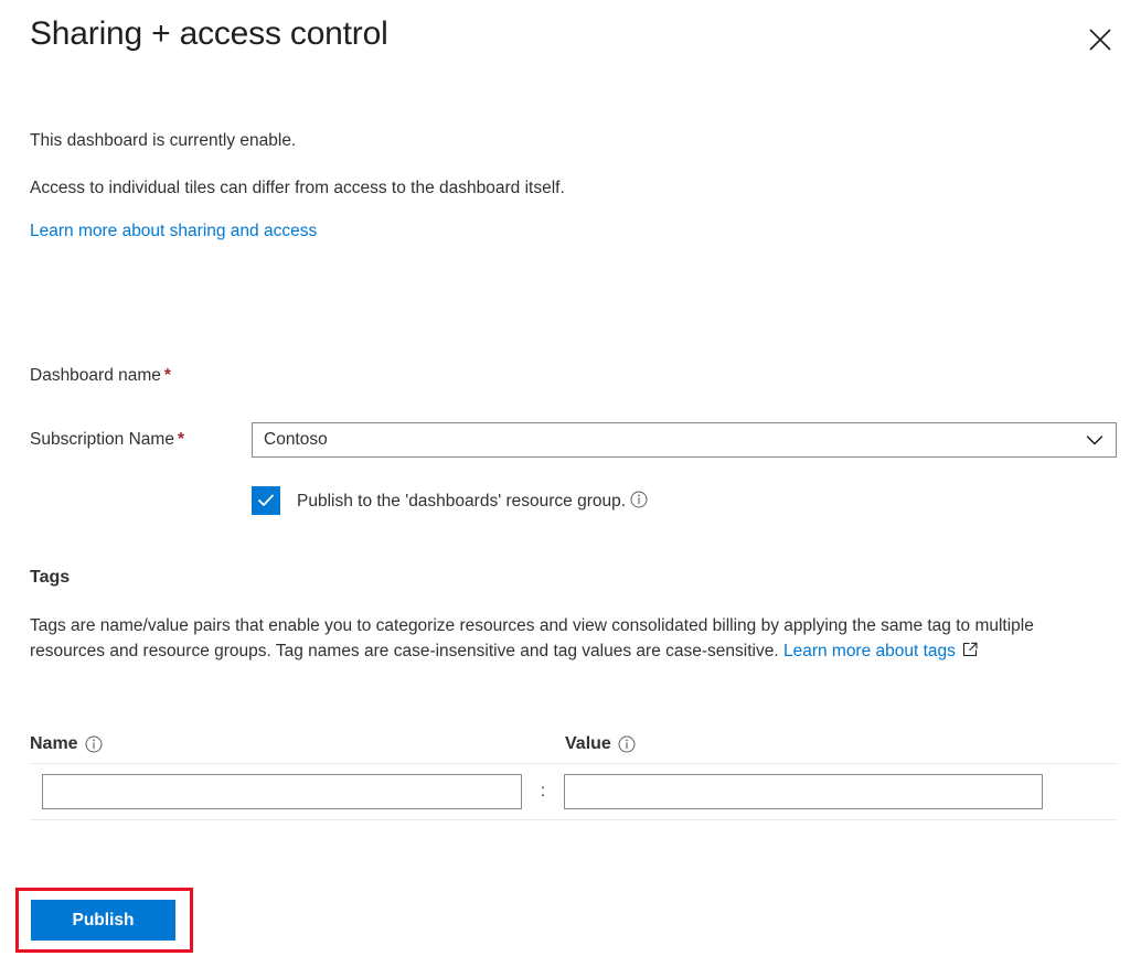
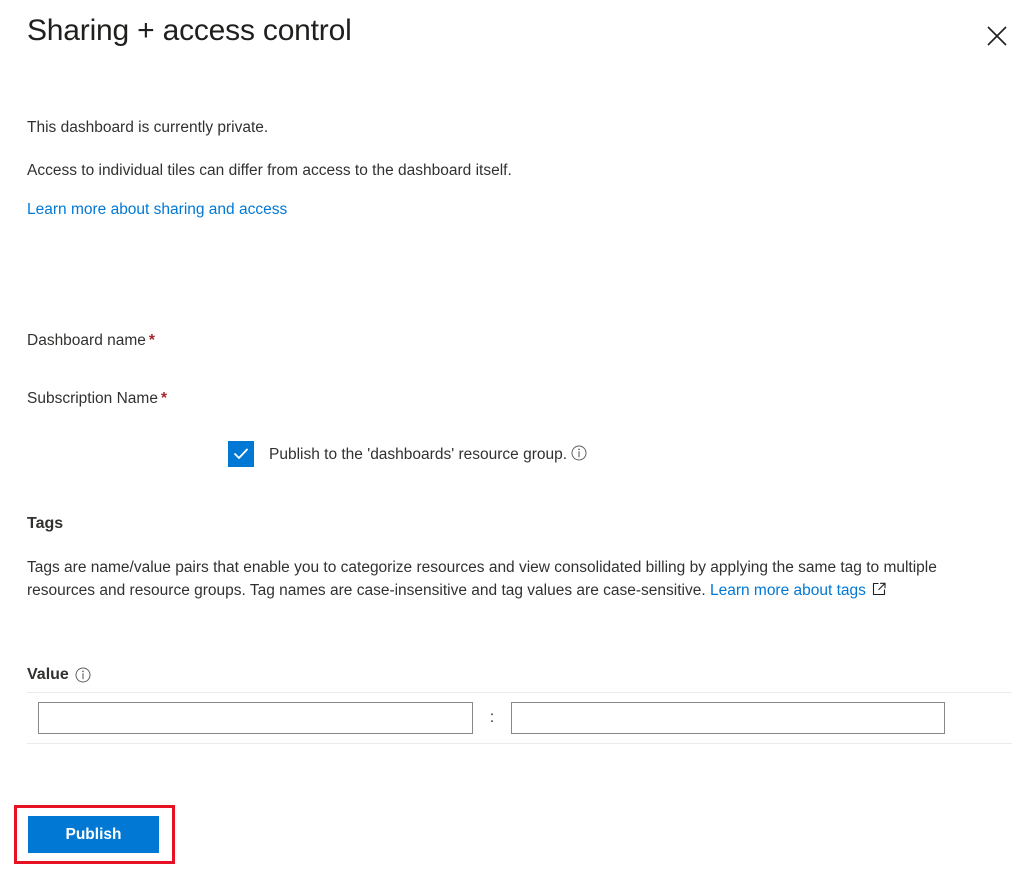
  Sharing + access control
- This dashboard is currently enable.
+ This dashboard is currently private.
  Access to individual tiles can differ from access to the dashboard itself.
  Learn more about sharing and access
  Dashboard name *
  Subscription Name *
- Contoso
  Publish to the 'dashboards' resource group.
  Tags
  Tags are name/value pairs that enable you to categorize resources and view consolidated billing by applying the same tag to multiple resources and resource groups. Tag names are case-insensitive and tag values are case-sensitive. Learn more about tags
- Name
  Value
  :
  Publish
